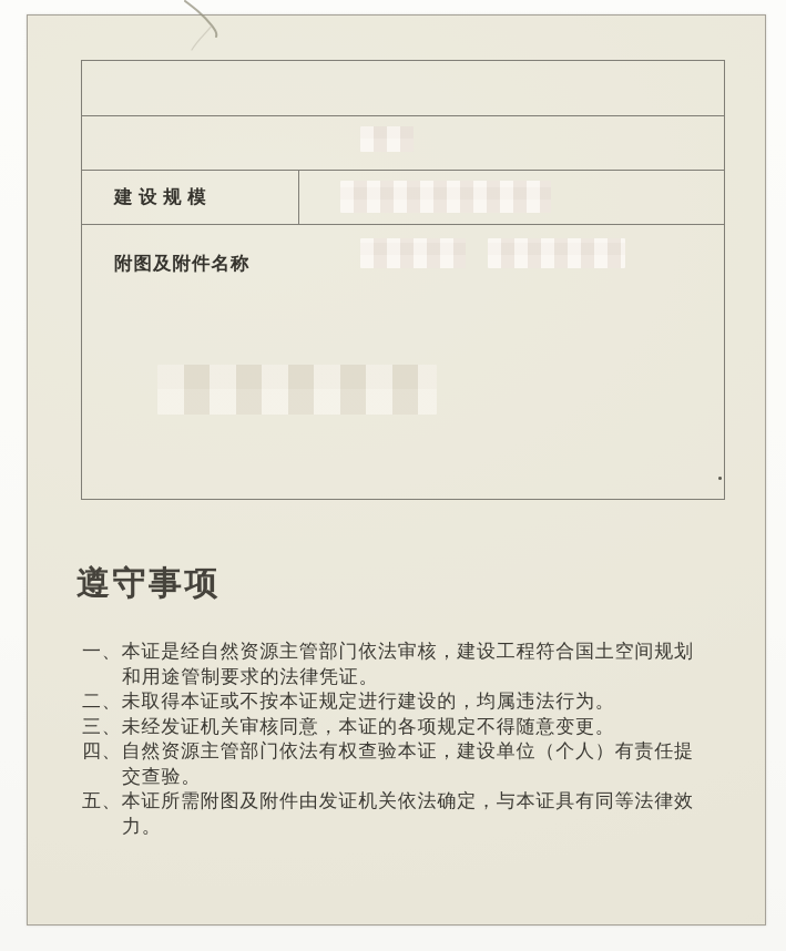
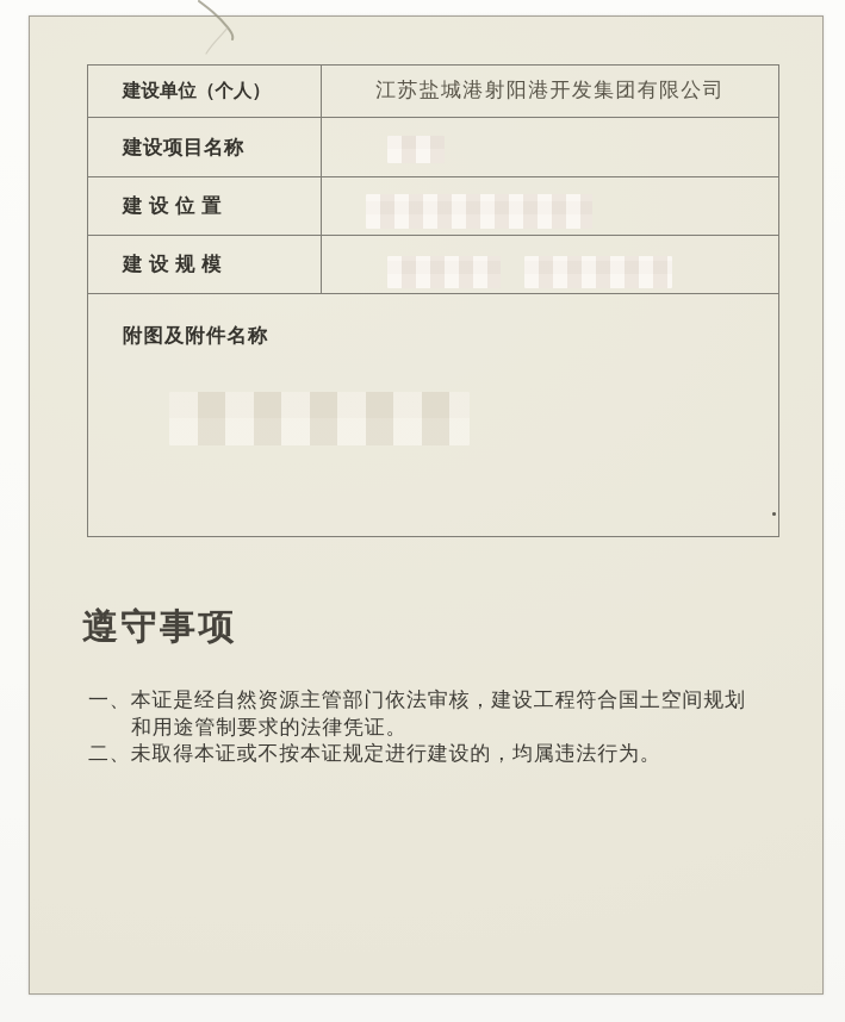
+ 建设单位（个人）
+ 江苏盐城港射阳港开发集团有限公司
+ 建设项目名称
+ 建 设 位 置
  建 设 规 模
  附图及附件名称
  遵守事项
  一、本证是经自然资源主管部门依法审核，建设工程符合国土空间规划
  和用途管制要求的法律凭证。
  二、未取得本证或不按本证规定进行建设的，均属违法行为。
- 三、未经发证机关审核同意，本证的各项规定不得随意变更。
- 四、自然资源主管部门依法有权查验本证，建设单位（个人）有责任提
- 交查验。
- 五、本证所需附图及附件由发证机关依法确定，与本证具有同等法律效
- 力。
